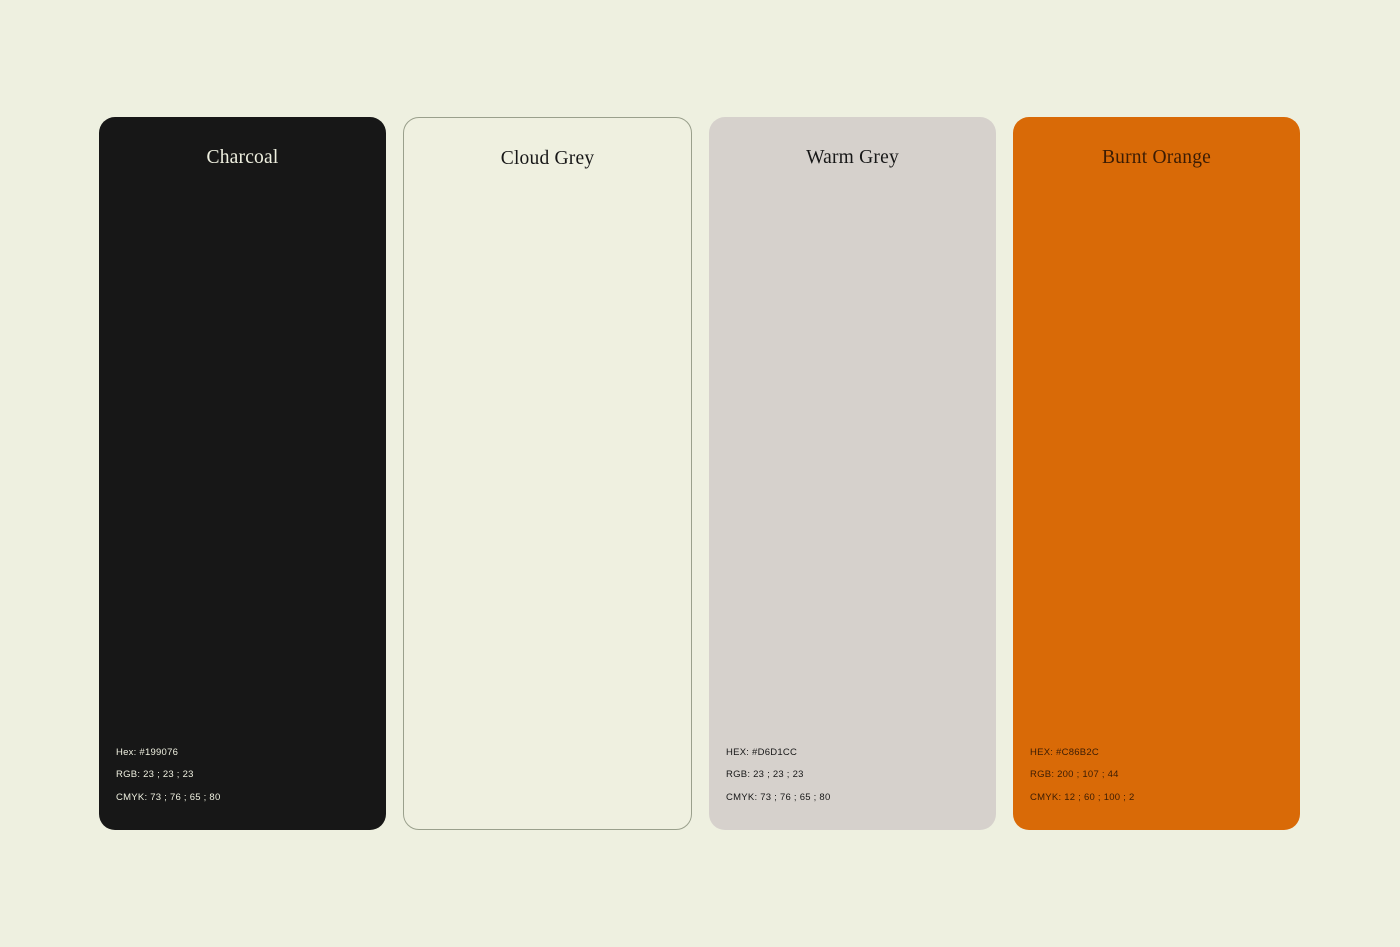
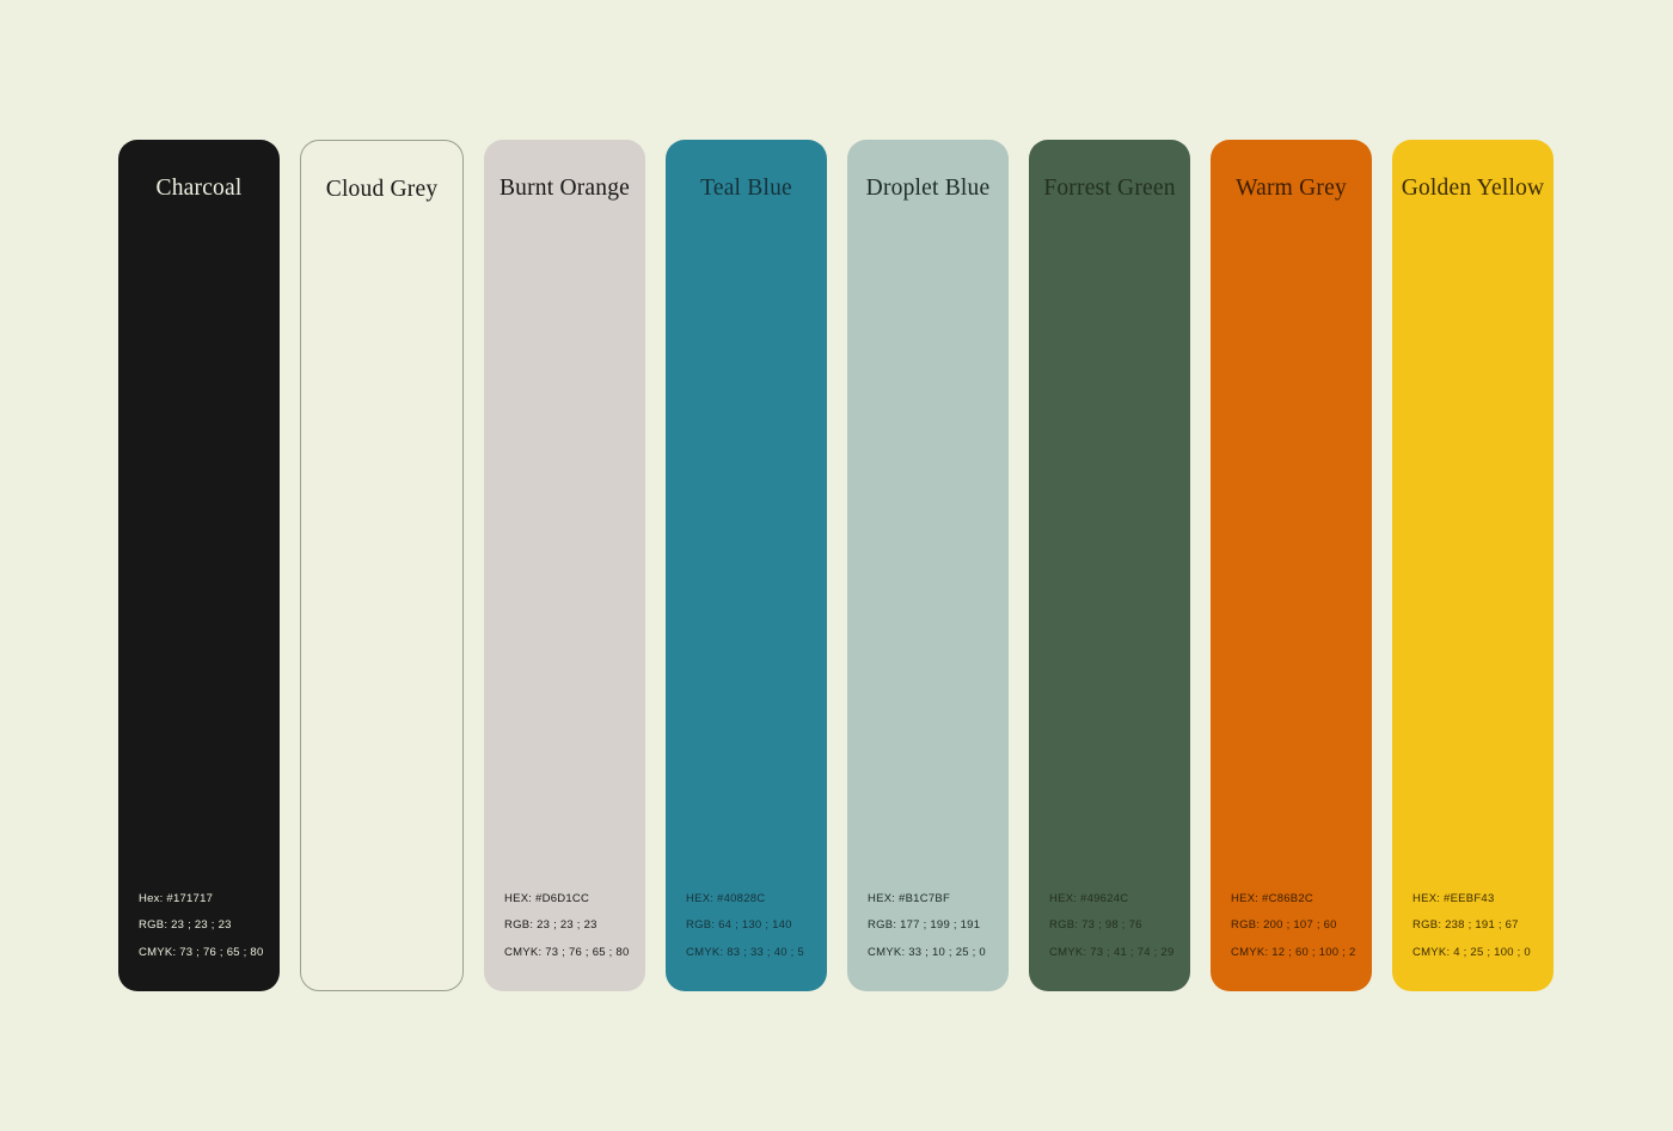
  Charcoal
- Hex: #199076
+ Hex: #171717
  RGB: 23 ; 23 ; 23
  CMYK: 73 ; 76 ; 65 ; 80
  Cloud Grey
- Warm Grey
+ Burnt Orange
  HEX: #D6D1CC
  RGB: 23 ; 23 ; 23
  CMYK: 73 ; 76 ; 65 ; 80
+ Teal Blue
+ HEX: #40828C
+ RGB: 64 ; 130 ; 140
+ CMYK: 83 ; 33 ; 40 ; 5
+ Droplet Blue
+ HEX: #B1C7BF
+ RGB: 177 ; 199 ; 191
+ CMYK: 33 ; 10 ; 25 ; 0
+ Forrest Green
+ HEX: #49624C
+ RGB: 73 ; 98 ; 76
+ CMYK: 73 ; 41 ; 74 ; 29
- Burnt Orange
+ Warm Grey
  HEX: #C86B2C
- RGB: 200 ; 107 ; 44
+ RGB: 200 ; 107 ; 60
  CMYK: 12 ; 60 ; 100 ; 2
+ Golden Yellow
+ HEX: #EEBF43
+ RGB: 238 ; 191 ; 67
+ CMYK: 4 ; 25 ; 100 ; 0
